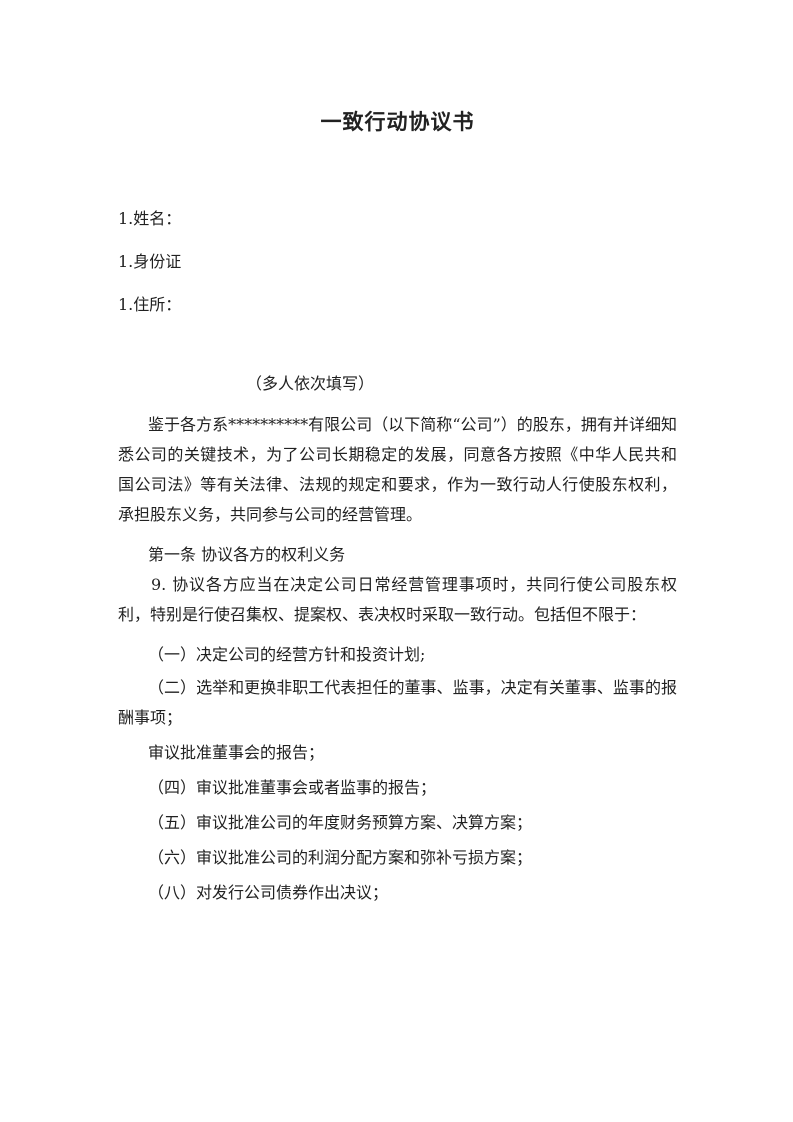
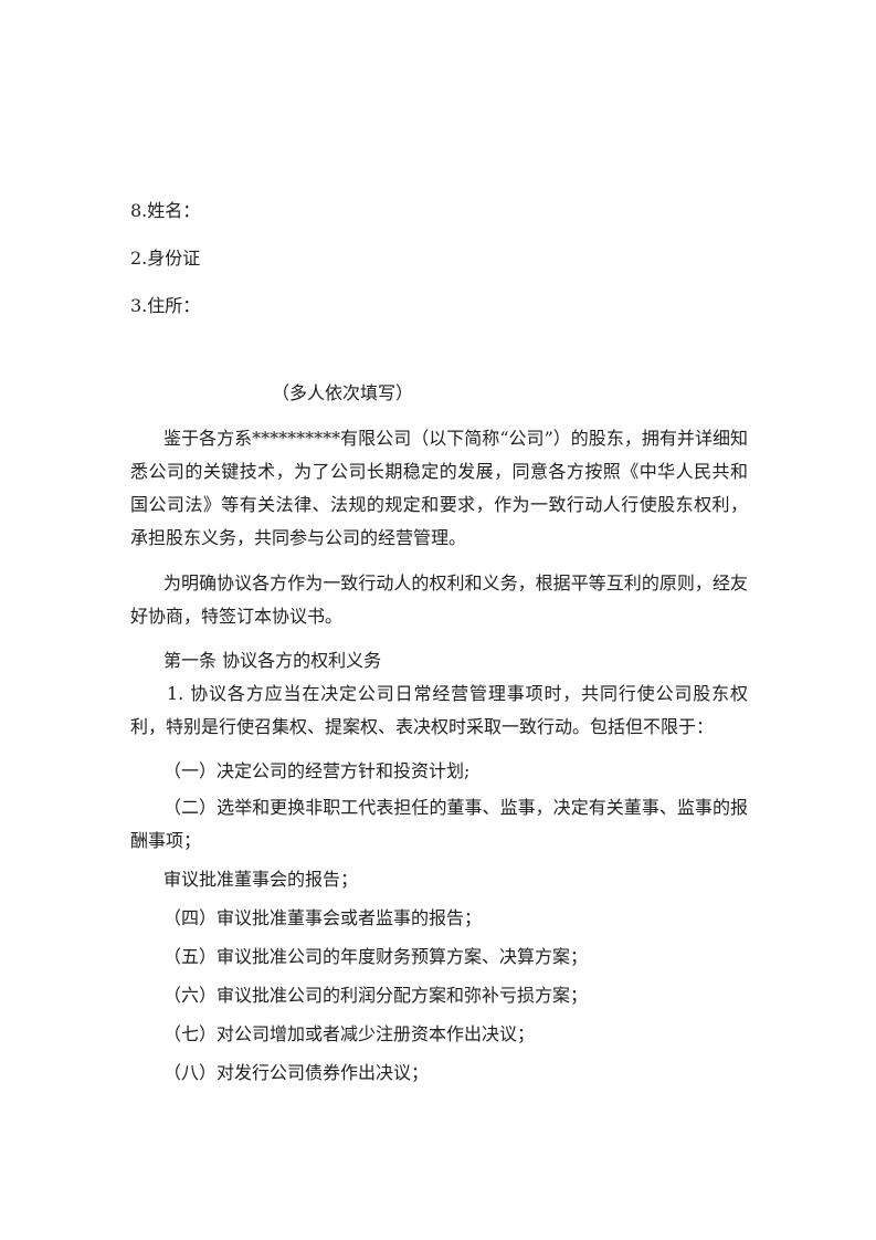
- 一致行动协议书
- 1.姓名：
+ 8.姓名：
- 1.身份证
+ 2.身份证
- 1.住所：
+ 3.住所：
  （多人依次填写）
  鉴于各方系**********有限公司（以下简称“公司”）的股东，拥有并详细知悉公司的关键技术，为了公司长期稳定的发展，同意各方按照《中华人民共和国公司法》等有关法律、法规的规定和要求，作为一致行动人行使股东权利，承担股东义务，共同参与公司的经营管理。
+ 为明确协议各方作为一致行动人的权利和义务，根据平等互利的原则，经友好协商，特签订本协议书。
  第一条 协议各方的权利义务
- 9. 协议各方应当在决定公司日常经营管理事项时，共同行使公司股东权利，特别是行使召集权、提案权、表决权时采取一致行动。包括但不限于：
+ 1. 协议各方应当在决定公司日常经营管理事项时，共同行使公司股东权利，特别是行使召集权、提案权、表决权时采取一致行动。包括但不限于：
  （一）决定公司的经营方针和投资计划;
  （二）选举和更换非职工代表担任的董事、监事，决定有关董事、监事的报酬事项；
  审议批准董事会的报告；
  （四）审议批准董事会或者监事的报告；
  （五）审议批准公司的年度财务预算方案、决算方案；
  （六）审议批准公司的利润分配方案和弥补亏损方案；
+ （七）对公司增加或者减少注册资本作出决议；
  （八）对发行公司债券作出决议；
